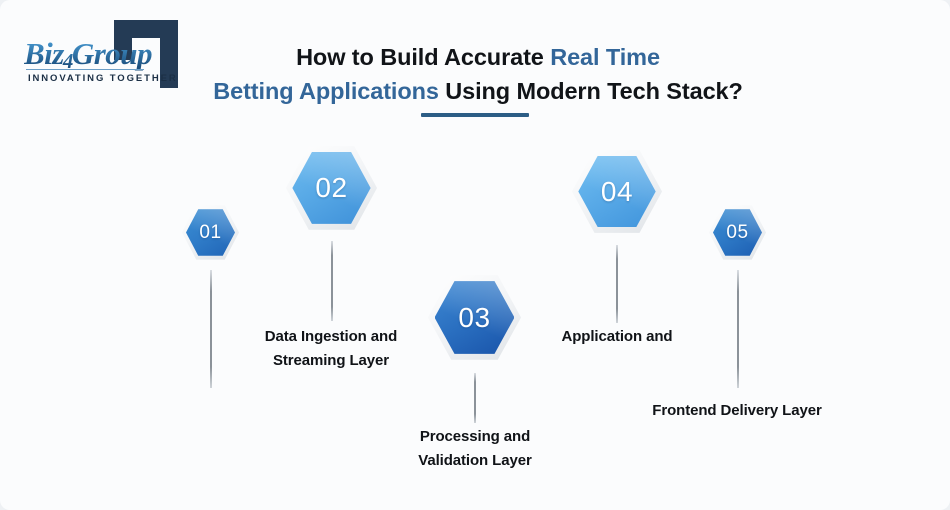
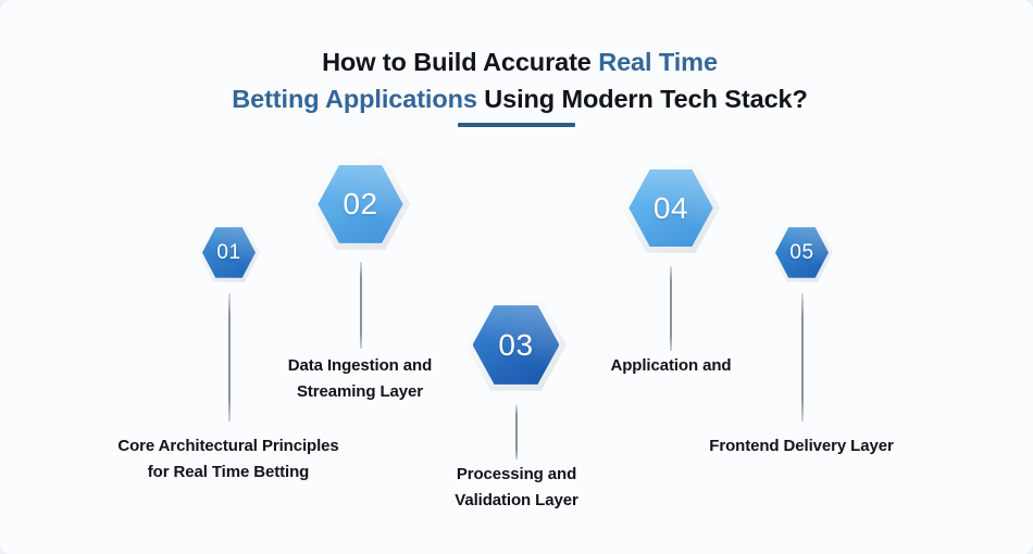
- Biz4Group
- INNOVATING TOGETHER
  How to Build Accurate Real Time
  Betting Applications Using Modern Tech Stack?
  01
  02
  03
  04
  05
+ Core Architectural Principles
+ for Real Time Betting
  Data Ingestion and
  Streaming Layer
  Processing and
  Validation Layer
  Application and
  Frontend Delivery Layer
